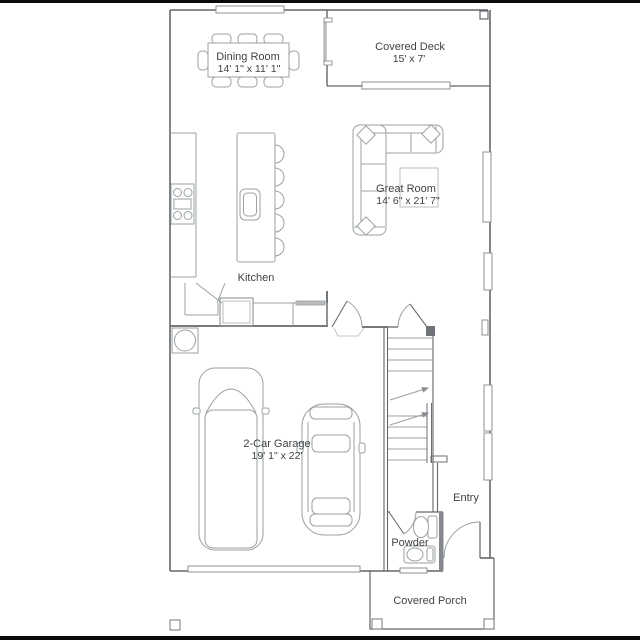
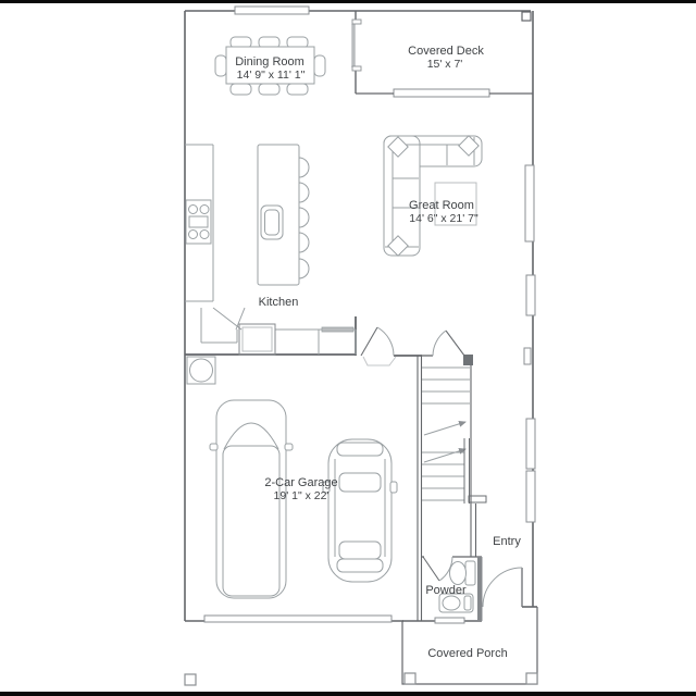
  Dining Room
- 14' 1" x 11' 1"
+ 14' 9" x 11' 1"
  Covered Deck
  15' x 7'
  Great Room
  14' 6" x 21' 7"
  Kitchen
  2-Car Garage
  19' 1" x 22'
  Entry
  Powder
  Covered Porch
